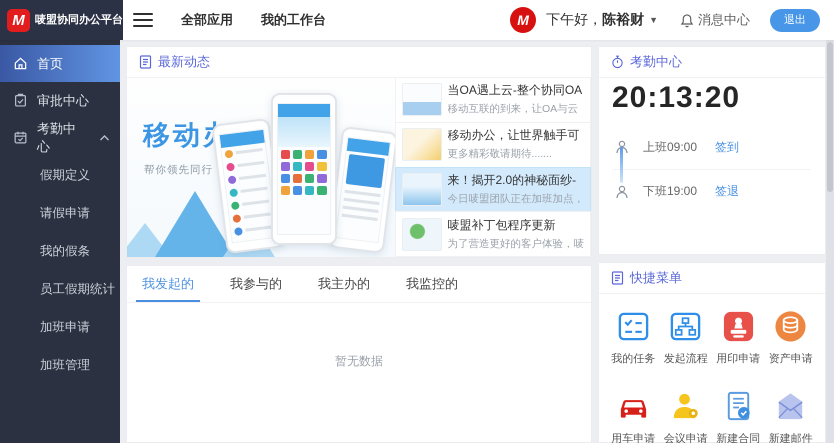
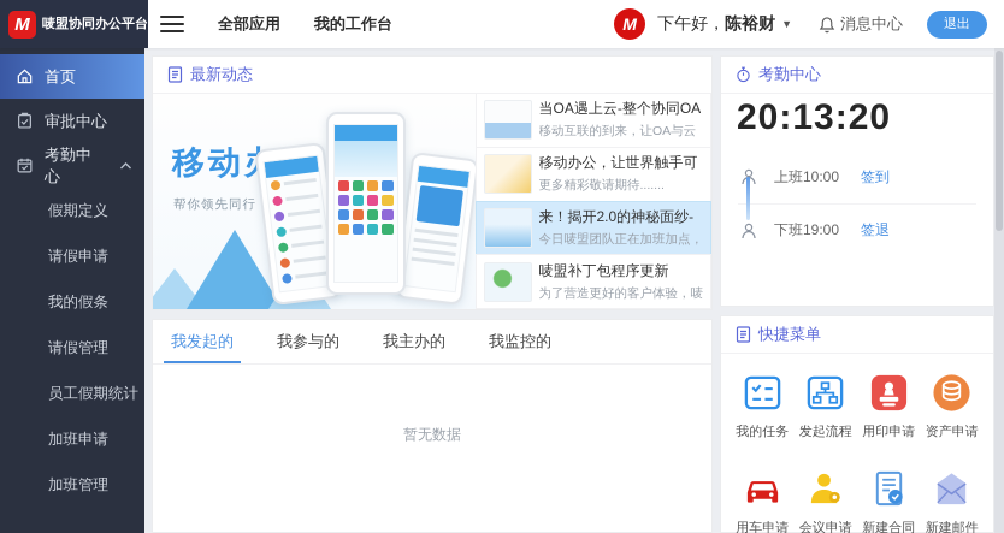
  M
  唛盟协同办公平台
  全部应用
  我的工作台
  M
  下午好，
  陈裕财
  ▼
  消息中心
  退出
  首页
  审批中心
  考勤中心
  假期定义
  请假申请
  我的假条
+ 请假管理
  员工假期统计
  加班申请
  加班管理
  最新动态
  当OA遇上云-整个协同OA
  移动互联的到来，让OA与云
  移动办公，让世界触手可
  更多精彩敬请期待.......
  来！揭开2.0的神秘面纱-
  今日唛盟团队正在加班加点，
  唛盟补丁包程序更新
  为了营造更好的客户体验，唛
  我发起的
  我参与的
  我主办的
  我监控的
  暂无数据
  考勤中心
  20:13:20
- 上班09:00
+ 上班10:00
  签到
  下班19:00
  签退
  快捷菜单
  我的任务
  发起流程
  用印申请
  资产申请
  用车申请
  会议申请
  新建合同
  新建邮件
